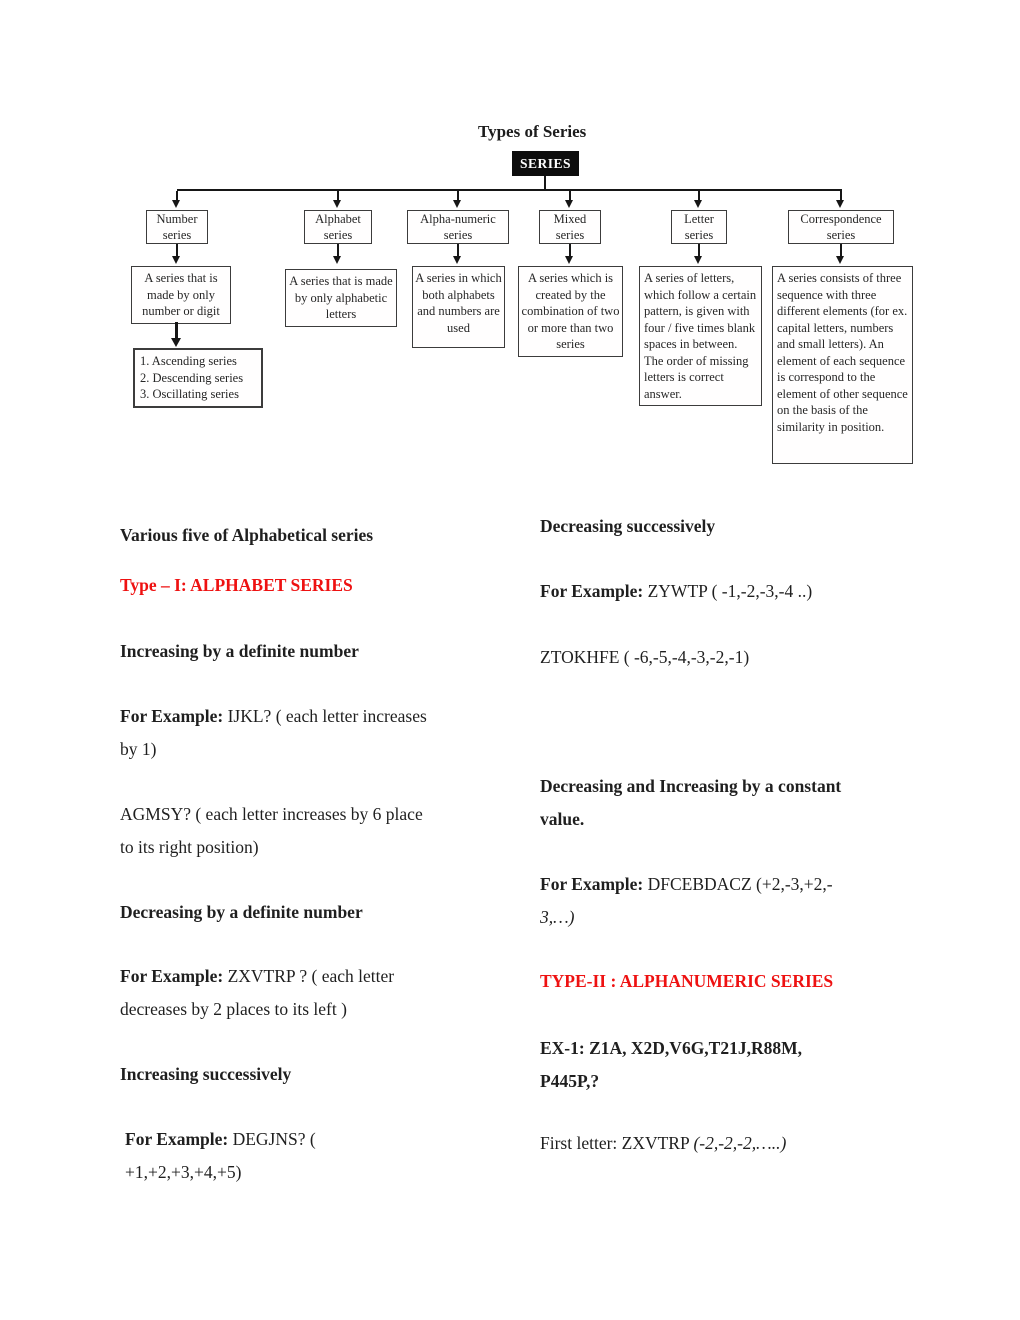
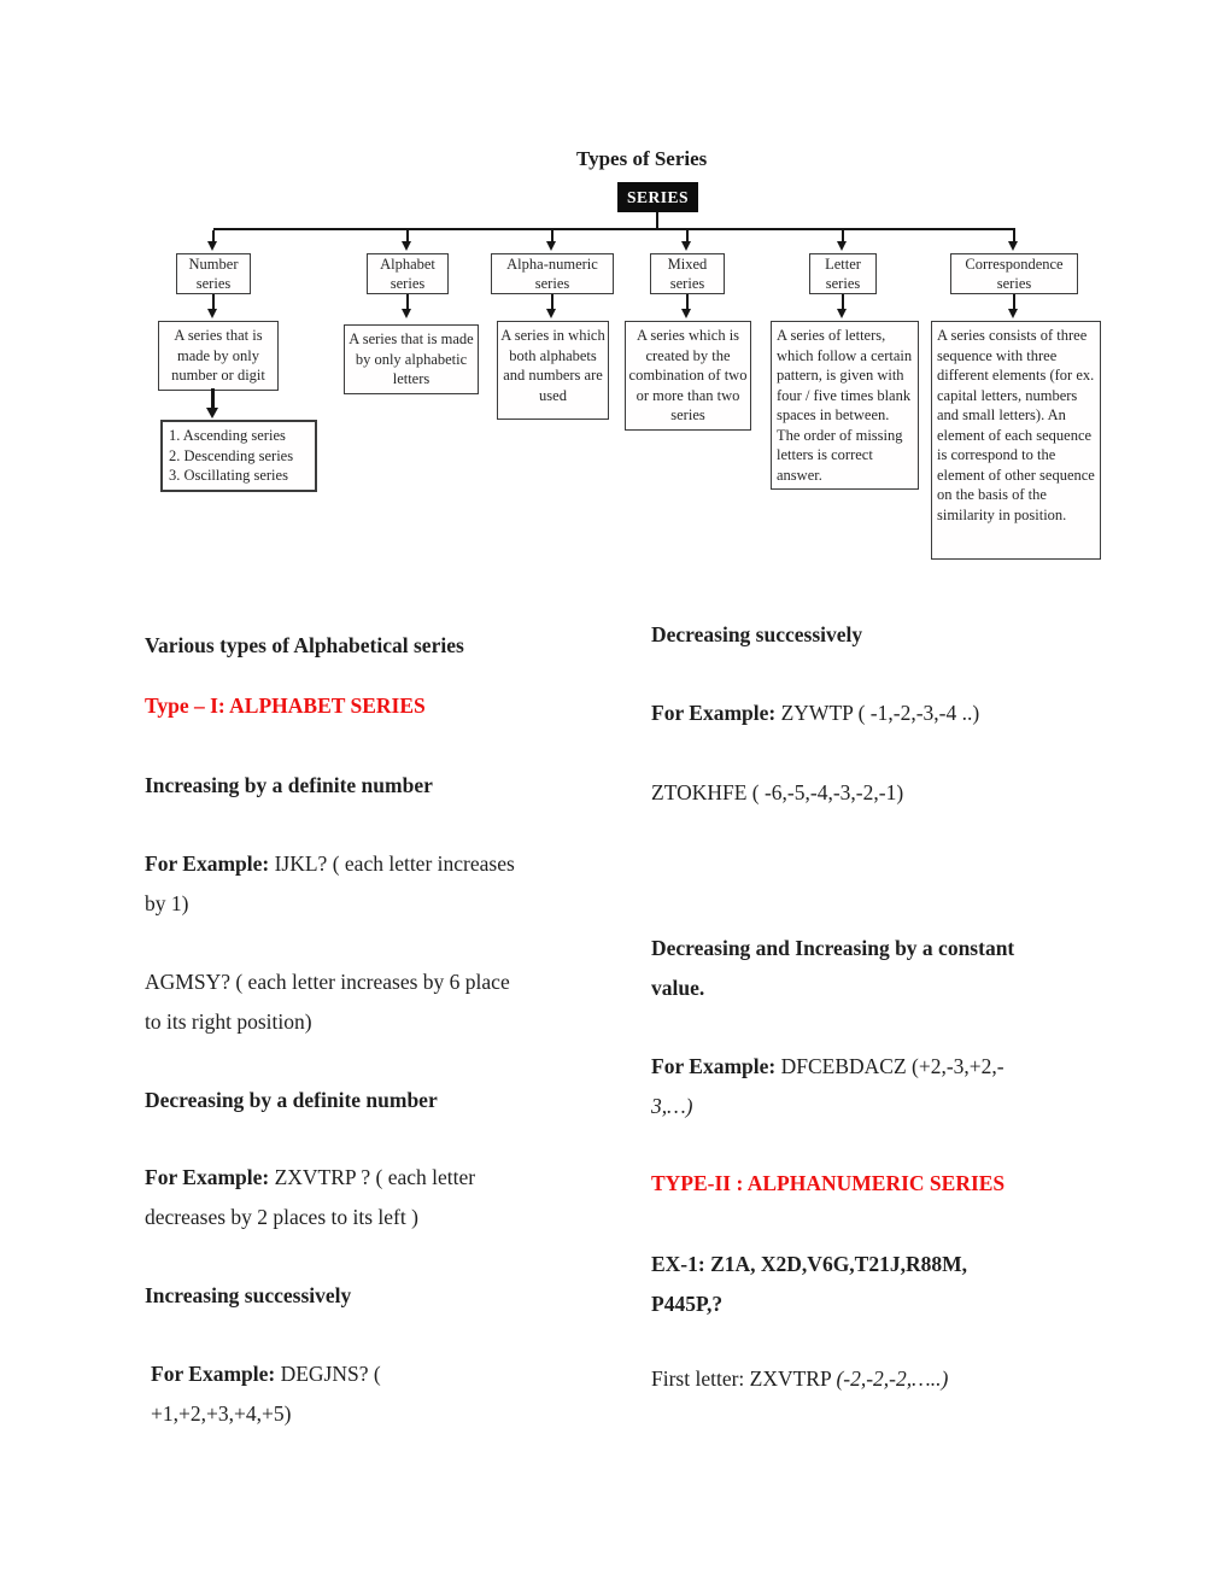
  Types of Series
  SERIES
  Number series
  Alphabet series
  Alpha-numeric series
  Mixed series
  Letter series
  Correspondence series
  A series that is made by only number or digit
  A series that is made by only alphabetic letters
  A series in which both alphabets and numbers are used
  A series which is created by the combination of two or more than two series
  A series of letters, which follow a certain pattern, is given with four / five times blank spaces in between. The order of missing letters is correct answer.
  A series consists of three sequence with three different elements (for ex. capital letters, numbers and small letters). An element of each sequence is correspond to the element of other sequence on the basis of the similarity in position.
  1. Ascending series
  2. Descending series
  3. Oscillating series
- Various five of Alphabetical series
+ Various types of Alphabetical series
  Type – I: ALPHABET SERIES
  Increasing by a definite number
  For Example: IJKL? ( each letter increases
  by 1)
  AGMSY? ( each letter increases by 6 place
  to its right position)
  Decreasing by a definite number
  For Example: ZXVTRP ? ( each letter
  decreases by 2 places to its left )
  Increasing successively
  For Example: DEGJNS? (
  +1,+2,+3,+4,+5)
  Decreasing successively
  For Example: ZYWTP ( -1,-2,-3,-4 ..)
  ZTOKHFE ( -6,-5,-4,-3,-2,-1)
  Decreasing and Increasing by a constant
  value.
  For Example: DFCEBDACZ (+2,-3,+2,-
  3,…)
  TYPE-II : ALPHANUMERIC SERIES
  EX-1: Z1A, X2D,V6G,T21J,R88M,
  P445P,?
  First letter: ZXVTRP (-2,-2,-2,…..)
